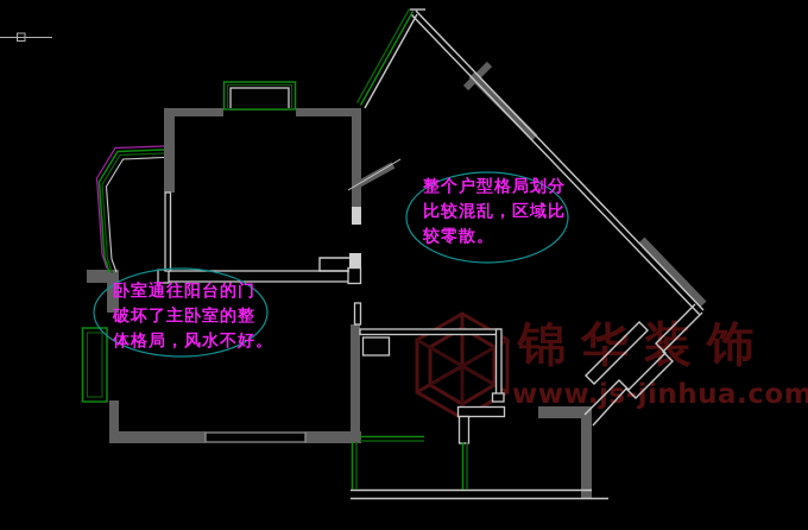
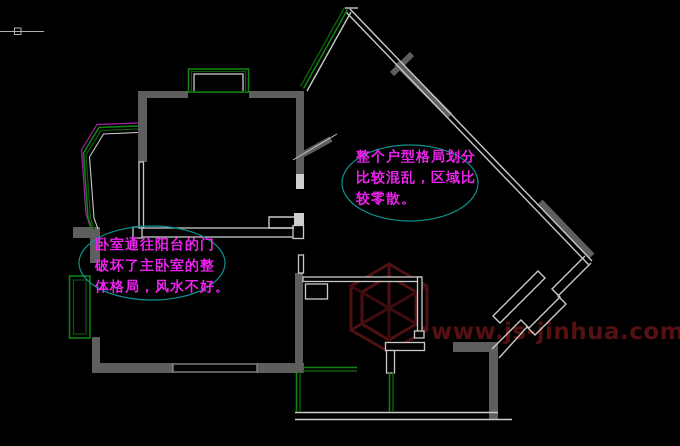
- 锦华装饰
  www.sjinhua.com
  整个户型格局划分
  比较混乱，区域比
  较零散。
  卧室通往阳台的门
  破坏了主卧室的整
  体格局，风水不好。
